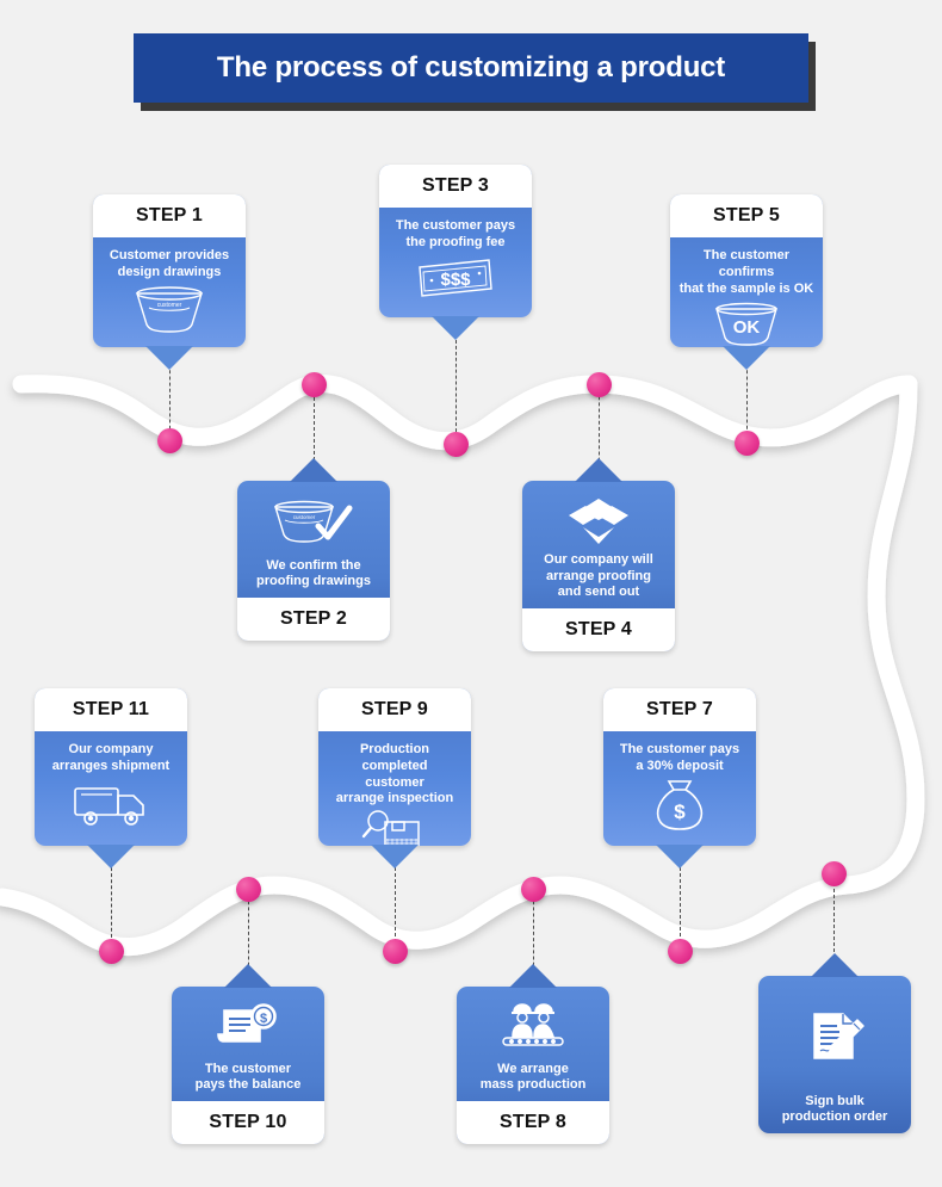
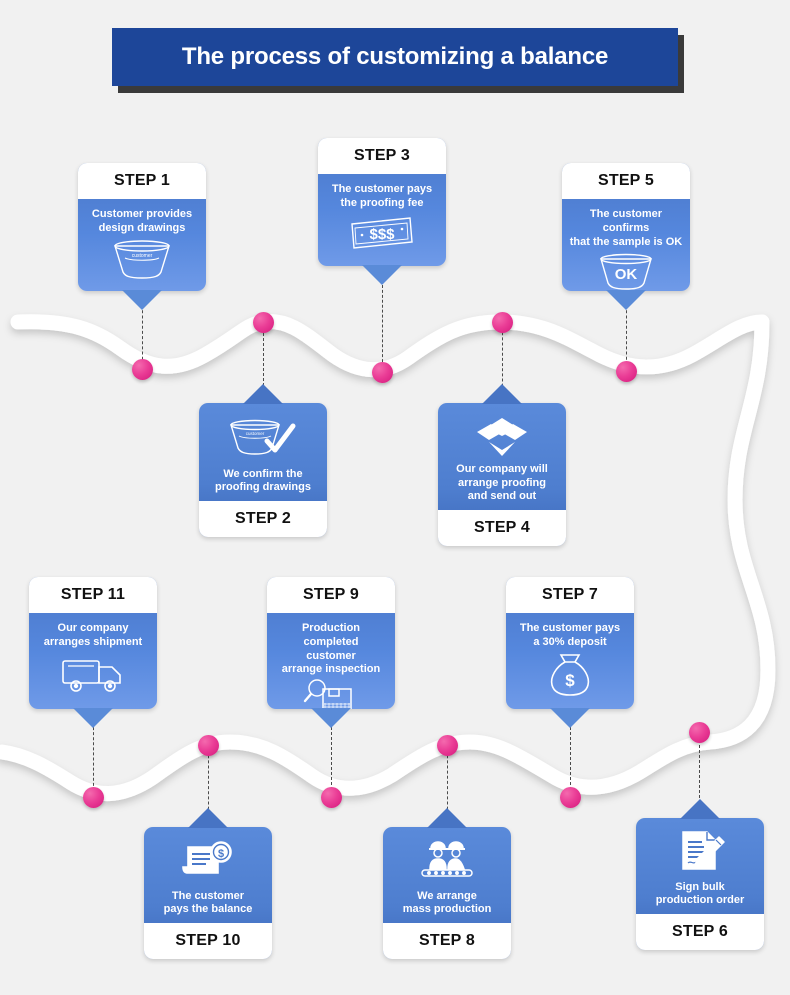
- The process of customizing a product
+ The process of customizing a balance
  STEP 1
  Customer provides
  design drawings
  STEP 3
  The customer pays
  the proofing fee
  $$$
  STEP 5
  The customer confirms
  that the sample is OK
  OK
  We confirm the
  proofing drawings
  STEP 2
  Our company will
  arrange proofing
  and send out
  STEP 4
  STEP 11
  Our company
  arranges shipment
  STEP 9
  Production completed
  customer
  arrange inspection
  STEP 7
  The customer pays
  a 30% deposit
  $
  $
  The customer
  pays the balance
  STEP 10
  We arrange
  mass production
  STEP 8
  Sign bulk
  production order
+ STEP 6
